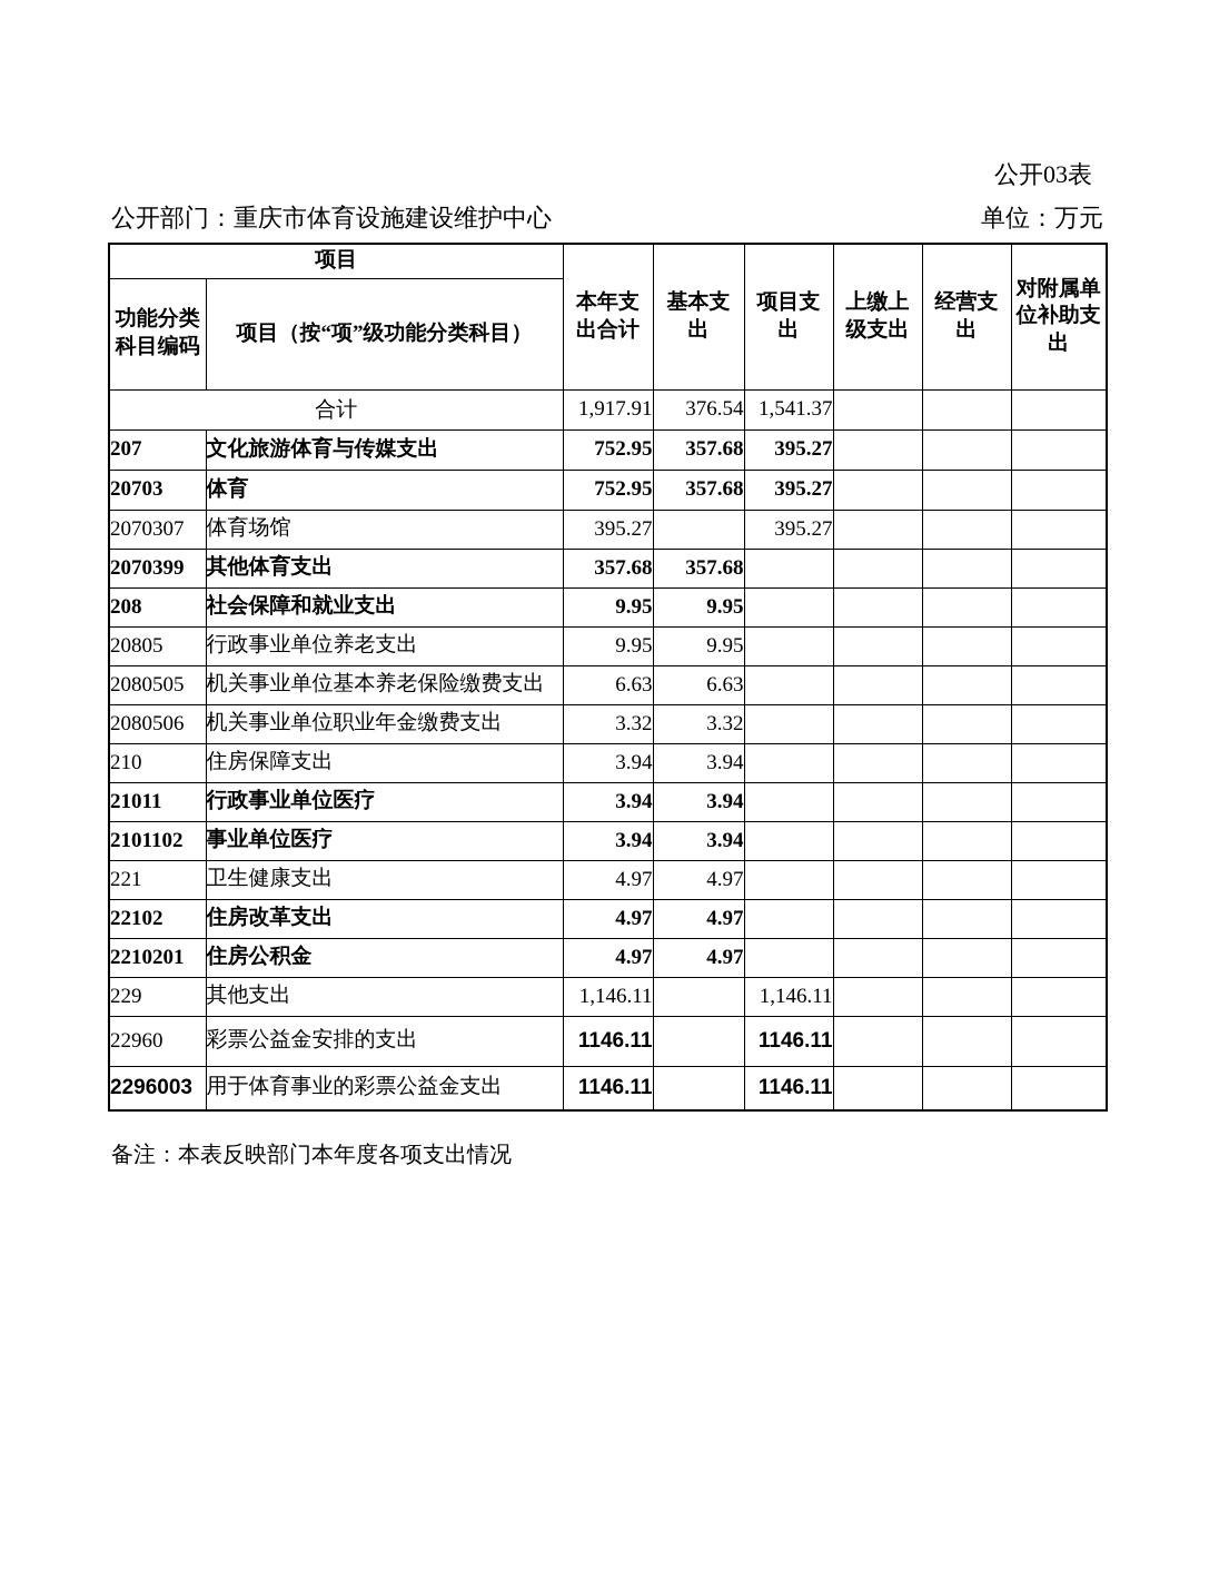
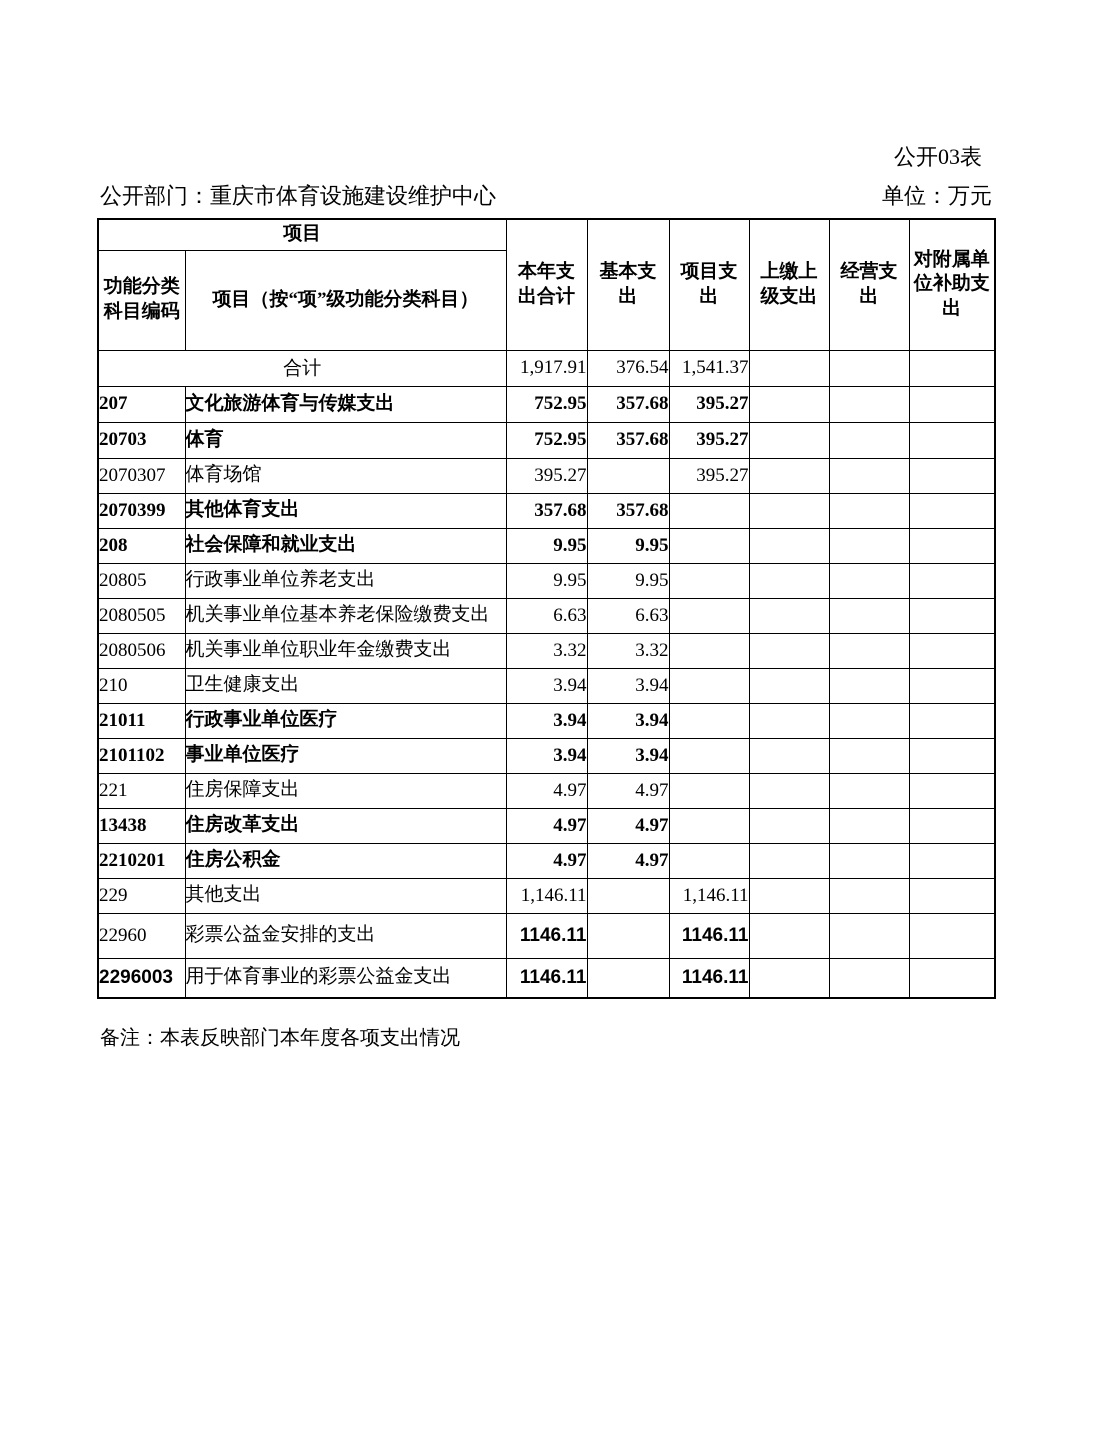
  公开03表
  公开部门：重庆市体育设施建设维护中心
  单位：万元
  项目	本年支出合计	基本支出	项目支出	上缴上级支出	经营支出	对附属单位补助支出
  功能分类科目编码	项目（按“项”级功能分类科目）
  合计	1,917.91	376.54	1,541.37
  207	文化旅游体育与传媒支出	752.95	357.68	395.27
  20703	体育	752.95	357.68	395.27
  2070307	体育场馆	395.27		395.27
  2070399	其他体育支出	357.68	357.68
  208	社会保障和就业支出	9.95	9.95
  20805	行政事业单位养老支出	9.95	9.95
  2080505	机关事业单位基本养老保险缴费支出	6.63	6.63
  2080506	机关事业单位职业年金缴费支出	3.32	3.32
- 210	住房保障支出	3.94	3.94
+ 210	卫生健康支出	3.94	3.94
  21011	行政事业单位医疗	3.94	3.94
  2101102	事业单位医疗	3.94	3.94
- 221	卫生健康支出	4.97	4.97
+ 221	住房保障支出	4.97	4.97
- 22102	住房改革支出	4.97	4.97
+ 13438	住房改革支出	4.97	4.97
  2210201	住房公积金	4.97	4.97
  229	其他支出	1,146.11		1,146.11
  22960	彩票公益金安排的支出	1146.11		1146.11
  2296003	用于体育事业的彩票公益金支出	1146.11		1146.11
  备注：本表反映部门本年度各项支出情况
